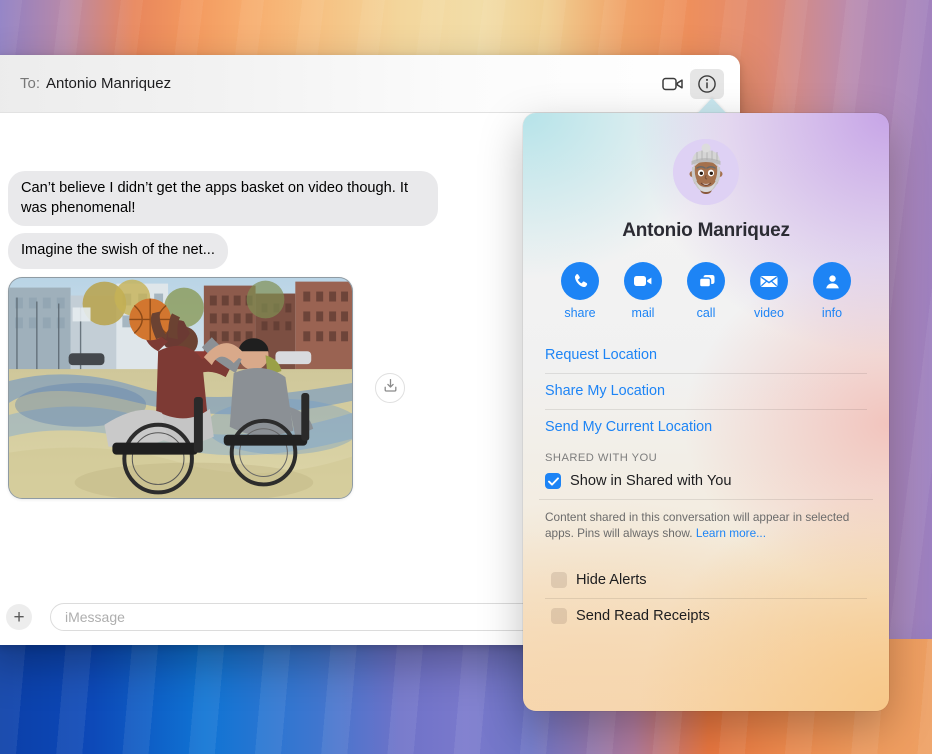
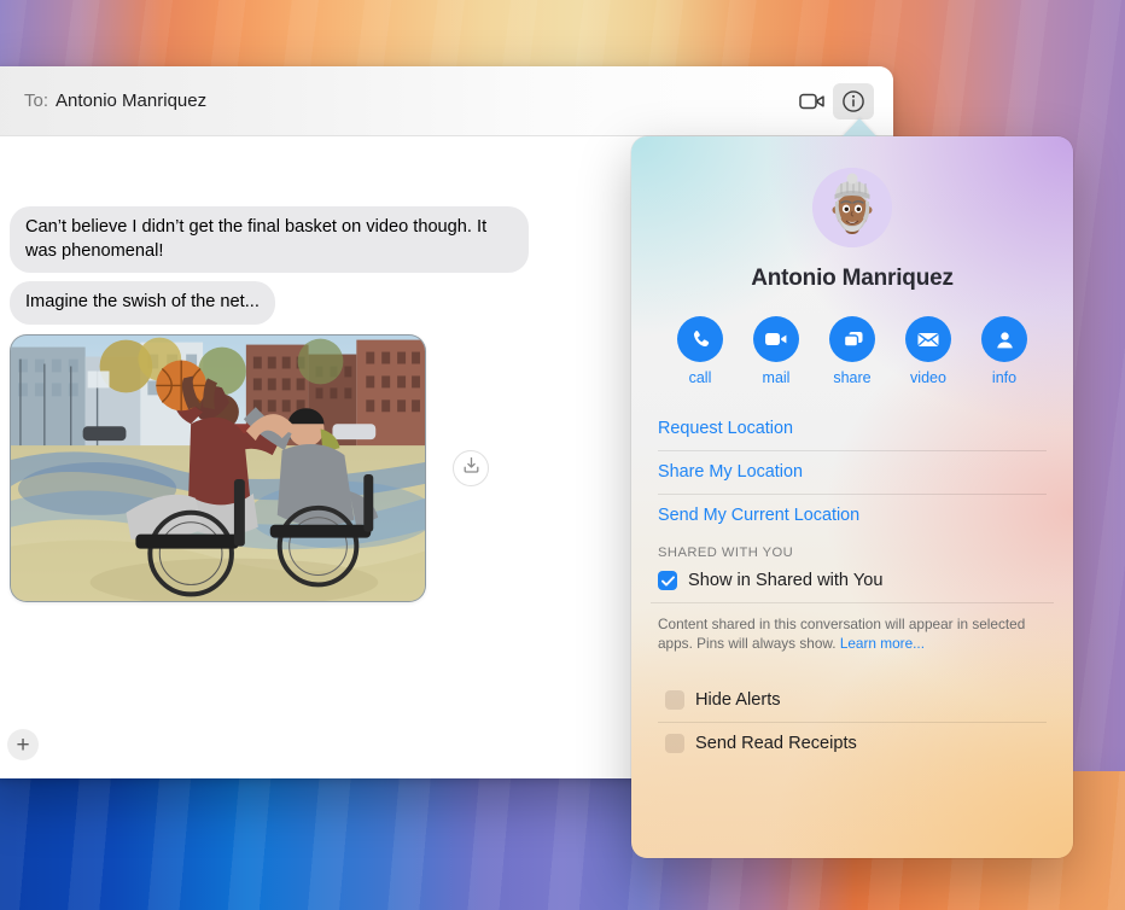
  To:
  Antonio Manriquez
- Can’t believe I didn’t get the apps basket on video though. It was phenomenal!
+ Can’t believe I didn’t get the final basket on video though. It was phenomenal!
  Imagine the swish of the net...
  +
- iMessage
  Antonio Manriquez
- share
+ call
  mail
- call
+ share
  video
  info
  Request Location
  Share My Location
  Send My Current Location
  SHARED WITH YOU
  Show in Shared with You
  Content shared in this conversation will appear in selected apps. Pins will always show. Learn more...
  Hide Alerts
  Send Read Receipts
